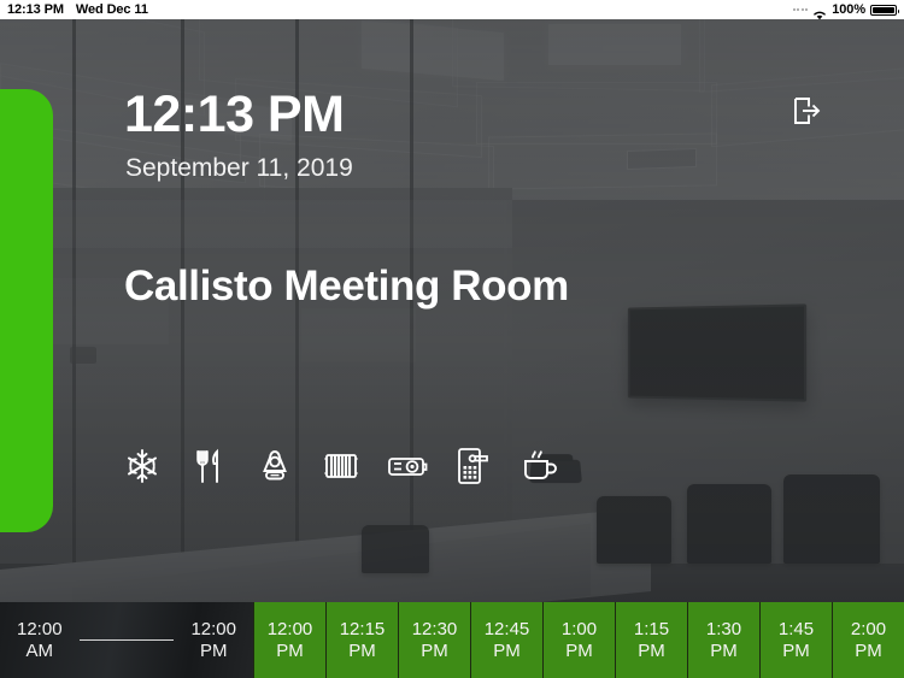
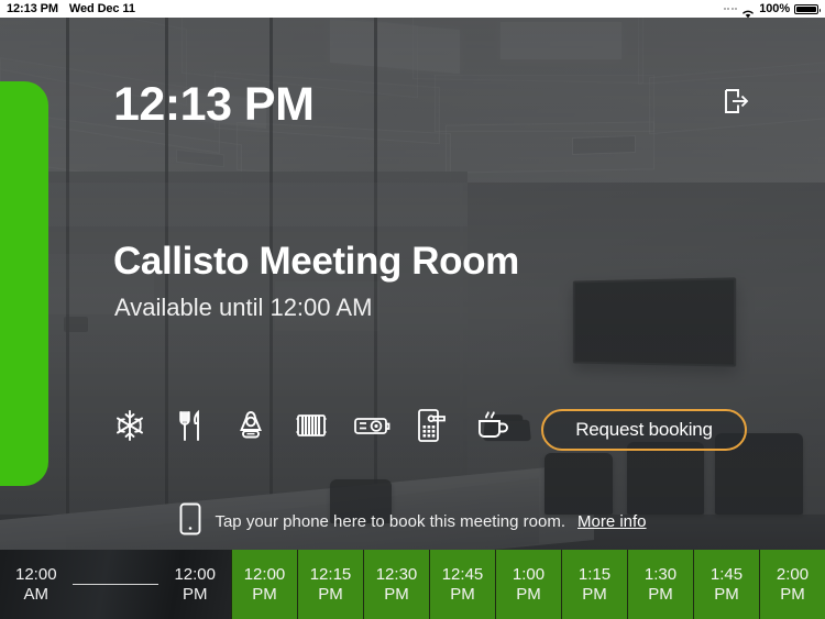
  12:13 PM
  Wed Dec 11
  100%
  12:13 PM
- September 11, 2019
  Callisto Meeting Room
+ Available until 12:00 AM
+ Request booking
+ Tap your phone here to book this meeting room.
+ More info
  12:00
  AM
  12:00
  PM
  12:00
  PM
  12:15
  PM
  12:30
  PM
  12:45
  PM
  1:00
  PM
  1:15
  PM
  1:30
  PM
  1:45
  PM
  2:00
  PM
